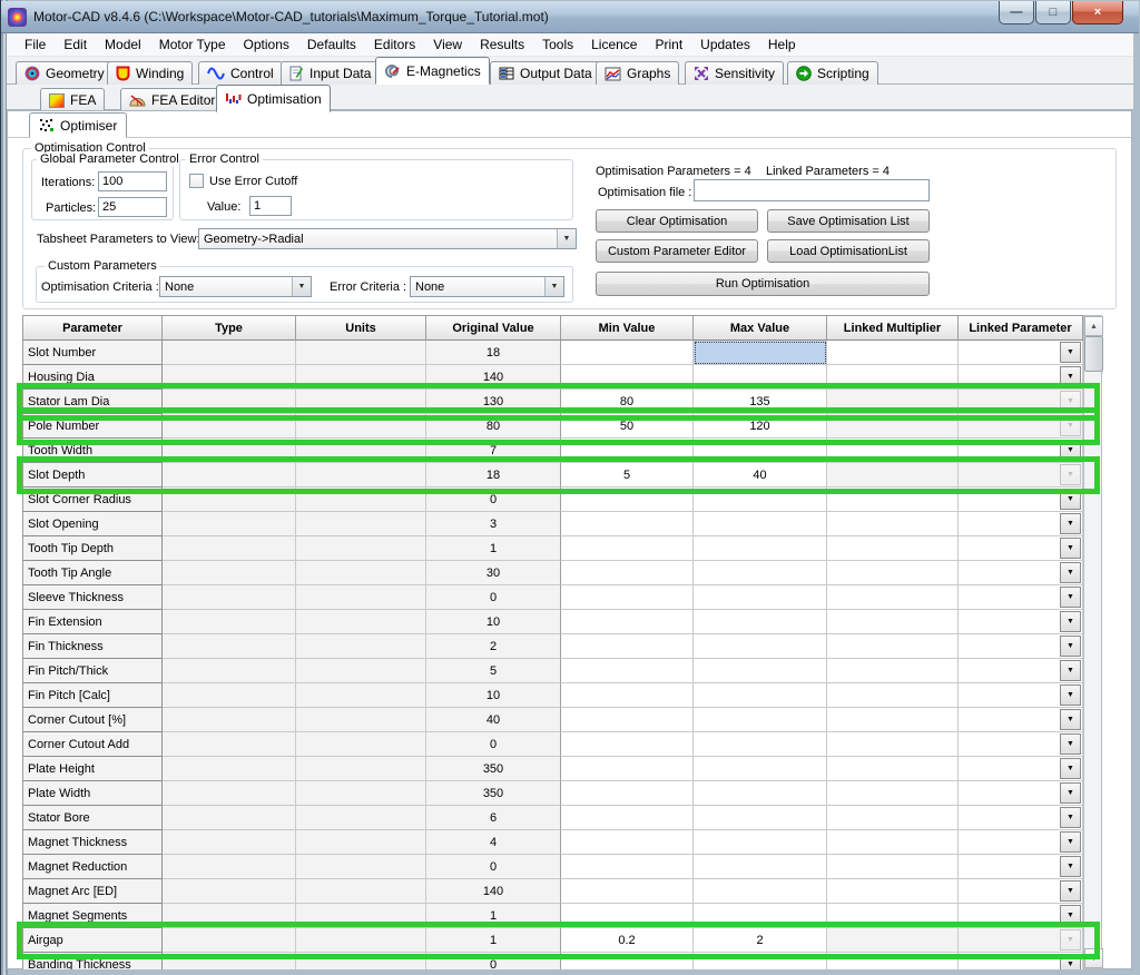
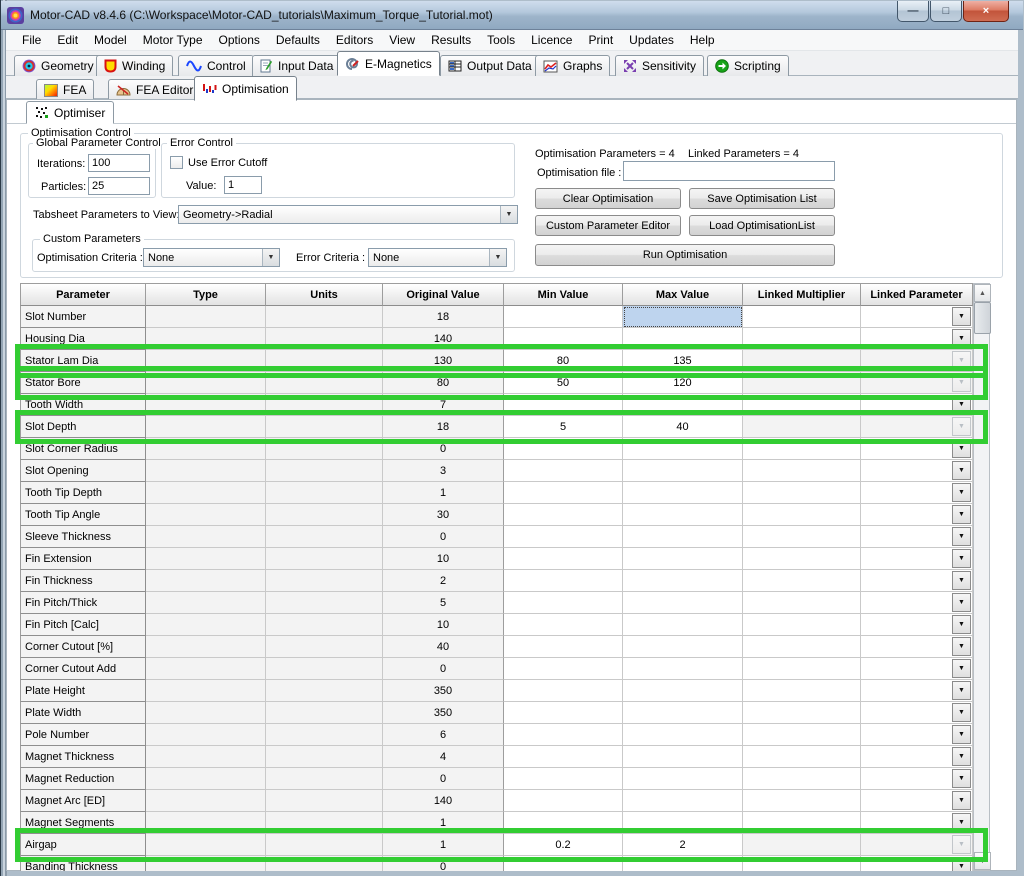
  Motor-CAD v8.4.6 (C:\Workspace\Motor-CAD_tutorials\Maximum_Torque_Tutorial.mot)
  —
  □
  ×
  File
  Edit
  Model
  Motor Type
  Options
  Defaults
  Editors
  View
  Results
  Tools
  Licence
  Print
  Updates
  Help
  Geometry
  Winding
  Control
  Input Data
  E-Magnetics
  Output Data
  Graphs
  Sensitivity
  Scripting
  FEA
  FEA Editor
  Optimisation
  Optimiser
  Optimisation Control
  Global Parameter Control
  Iterations:
  100
  Particles:
  25
  Error Control
  Use Error Cutoff
  Value:
  1
  Tabsheet Parameters to View
  Geometry->Radial
  Custom Parameters
  Optimisation Criteria :
  None
  Error Criteria :
  None
  Optimisation Parameters = 4
  Linked Parameters = 4
  Optimisation file :
  Clear Optimisation
  Save Optimisation List
  Custom Parameter Editor
  Load OptimisationList
  Run Optimisation
  Parameter
  Type
  Units
  Original Value
  Min Value
  Max Value
  Linked Multiplier
  Linked Parameter
  Slot Number
  18
  Housing Dia
  140
  Stator Lam Dia
  130
  80
  135
- Pole Number
+ Stator Bore
  80
  50
  120
  Tooth Width
  7
  Slot Depth
  18
  5
  40
  Slot Corner Radius
  0
  Slot Opening
  3
  Tooth Tip Depth
  1
  Tooth Tip Angle
  30
  Sleeve Thickness
  0
  Fin Extension
  10
  Fin Thickness
  2
  Fin Pitch/Thick
  5
  Fin Pitch [Calc]
  10
  Corner Cutout [%]
  40
  Corner Cutout Add
  0
  Plate Height
  350
  Plate Width
  350
- Stator Bore
+ Pole Number
  6
  Magnet Thickness
  4
  Magnet Reduction
  0
  Magnet Arc [ED]
  140
  Magnet Segments
  1
  Airgap
  1
  0.2
  2
  Banding Thickness
  0
